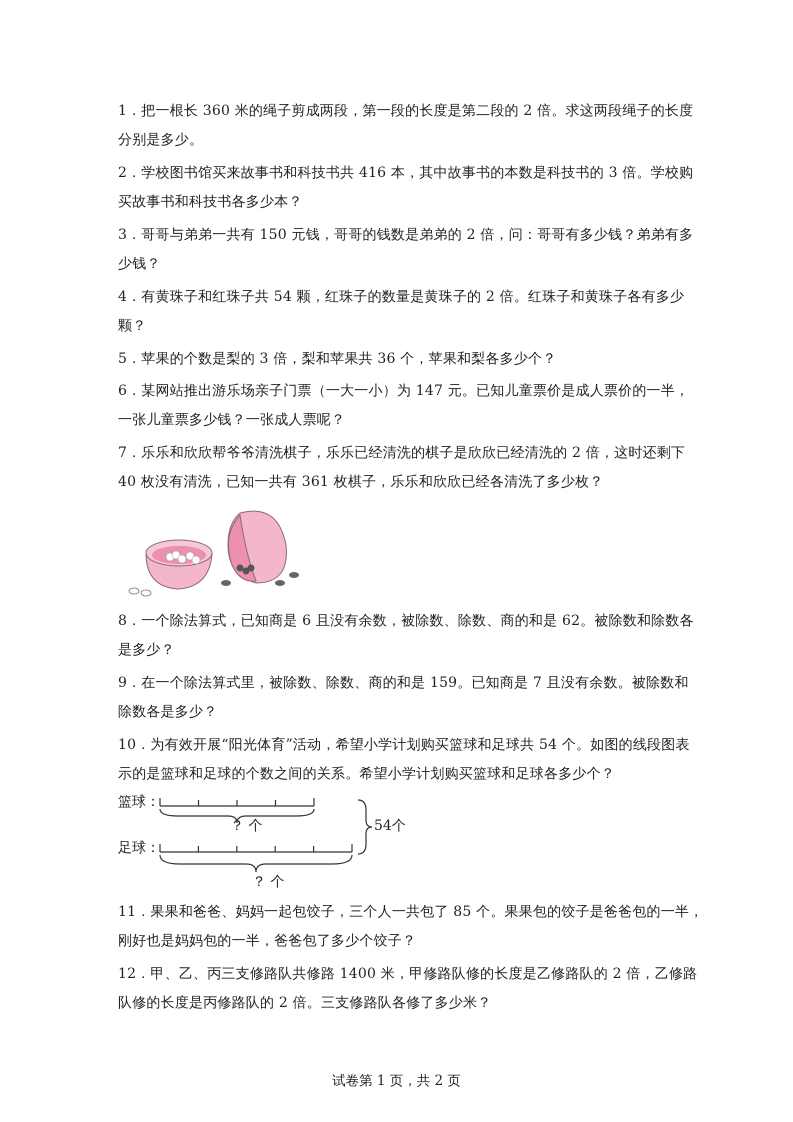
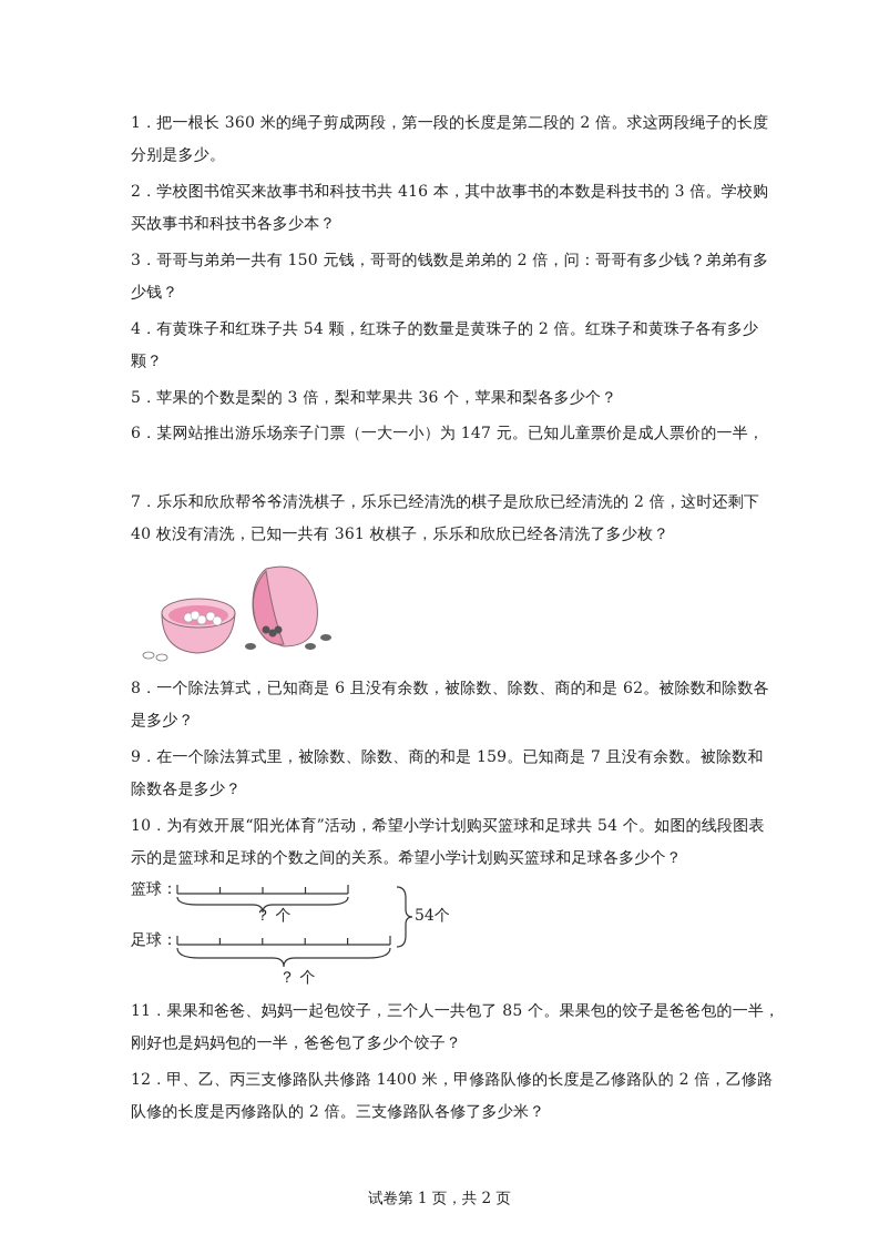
  1．把一根长 360 米的绳子剪成两段，第一段的长度是第二段的 2 倍。求这两段绳子的长度
  分别是多少。
  2．学校图书馆买来故事书和科技书共 416 本，其中故事书的本数是科技书的 3 倍。学校购
  买故事书和科技书各多少本？
  3．哥哥与弟弟一共有 150 元钱，哥哥的钱数是弟弟的 2 倍，问：哥哥有多少钱？弟弟有多
  少钱？
  4．有黄珠子和红珠子共 54 颗，红珠子的数量是黄珠子的 2 倍。红珠子和黄珠子各有多少
  颗？
  5．苹果的个数是梨的 3 倍，梨和苹果共 36 个，苹果和梨各多少个？
  6．某网站推出游乐场亲子门票（一大一小）为 147 元。已知儿童票价是成人票价的一半，
- 一张儿童票多少钱？一张成人票呢？
  7．乐乐和欣欣帮爷爷清洗棋子，乐乐已经清洗的棋子是欣欣已经清洗的 2 倍，这时还剩下
  40 枚没有清洗，已知一共有 361 枚棋子，乐乐和欣欣已经各清洗了多少枚？
  8．一个除法算式，已知商是 6 且没有余数，被除数、除数、商的和是 62。被除数和除数各
  是多少？
  9．在一个除法算式里，被除数、除数、商的和是 159。已知商是 7 且没有余数。被除数和
  除数各是多少？
  10．为有效开展“阳光体育”活动，希望小学计划购买篮球和足球共 54 个。如图的线段图表
  示的是篮球和足球的个数之间的关系。希望小学计划购买篮球和足球各多少个？
  篮球：
  足球：
  ？ 个
  ？ 个
  54个
  11．果果和爸爸、妈妈一起包饺子，三个人一共包了 85 个。果果包的饺子是爸爸包的一半，
  刚好也是妈妈包的一半，爸爸包了多少个饺子？
  12．甲、乙、丙三支修路队共修路 1400 米，甲修路队修的长度是乙修路队的 2 倍，乙修路
  队修的长度是丙修路队的 2 倍。三支修路队各修了多少米？
  试卷第 1 页，共 2 页
